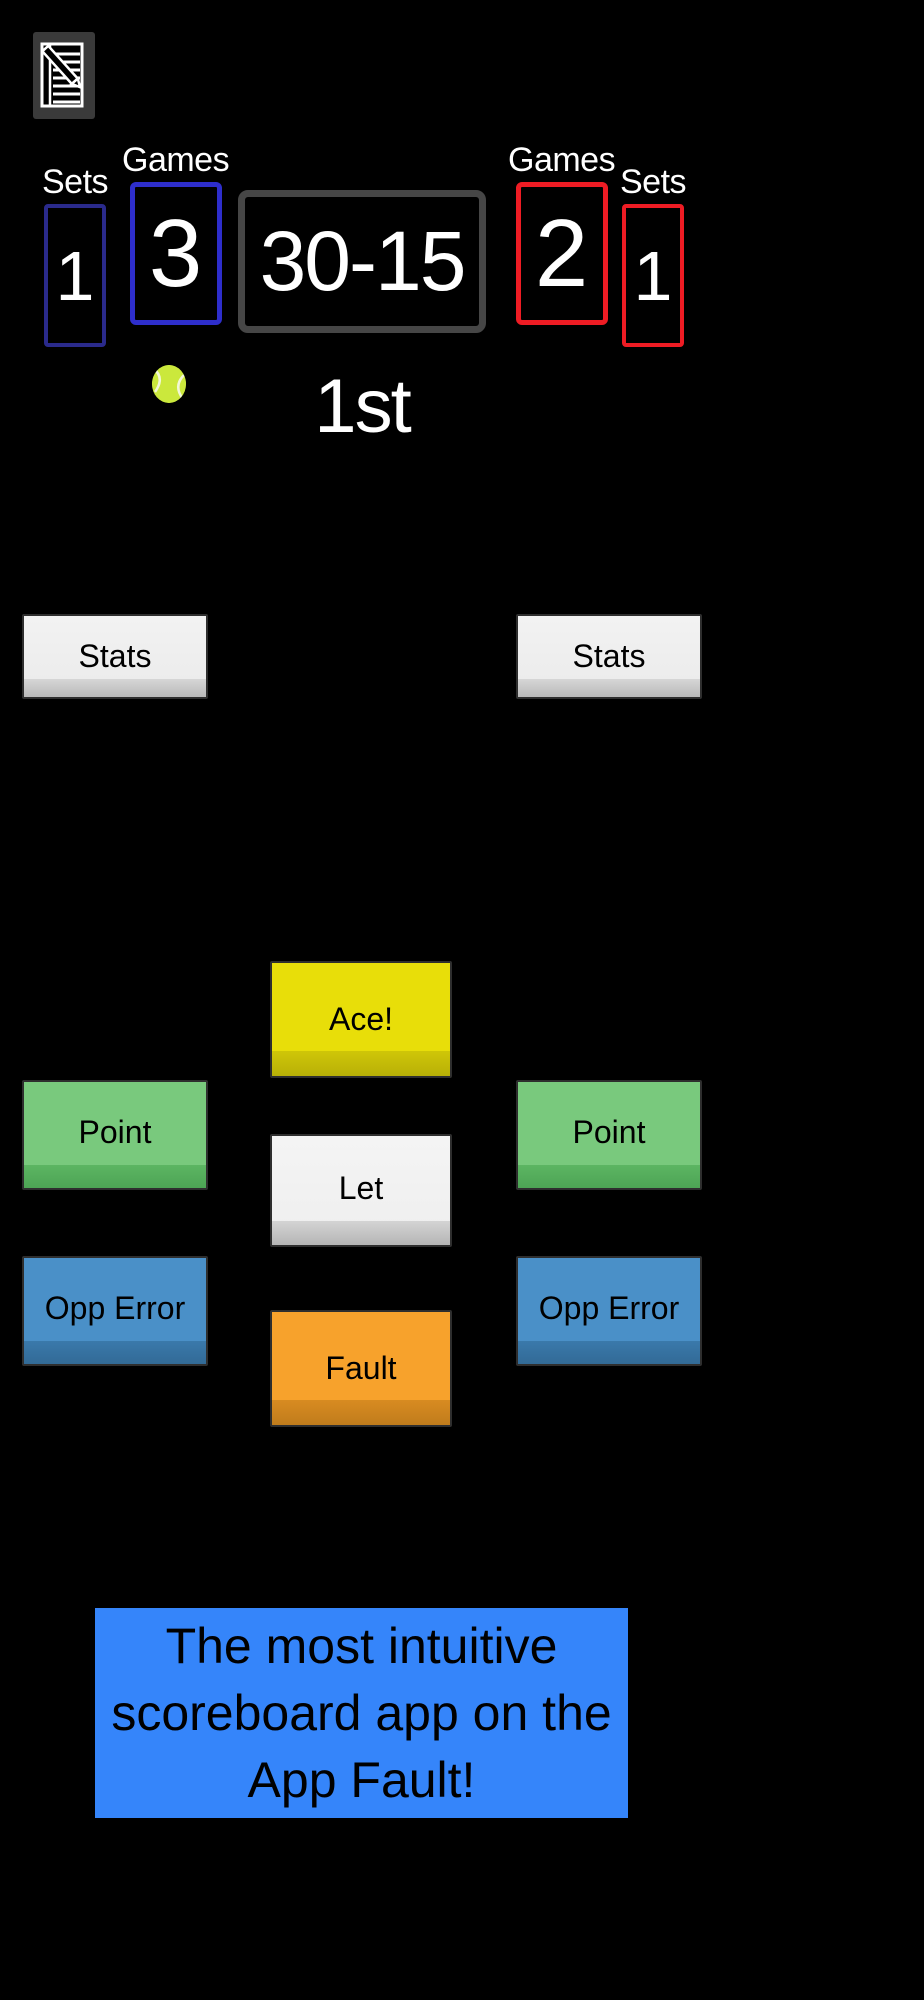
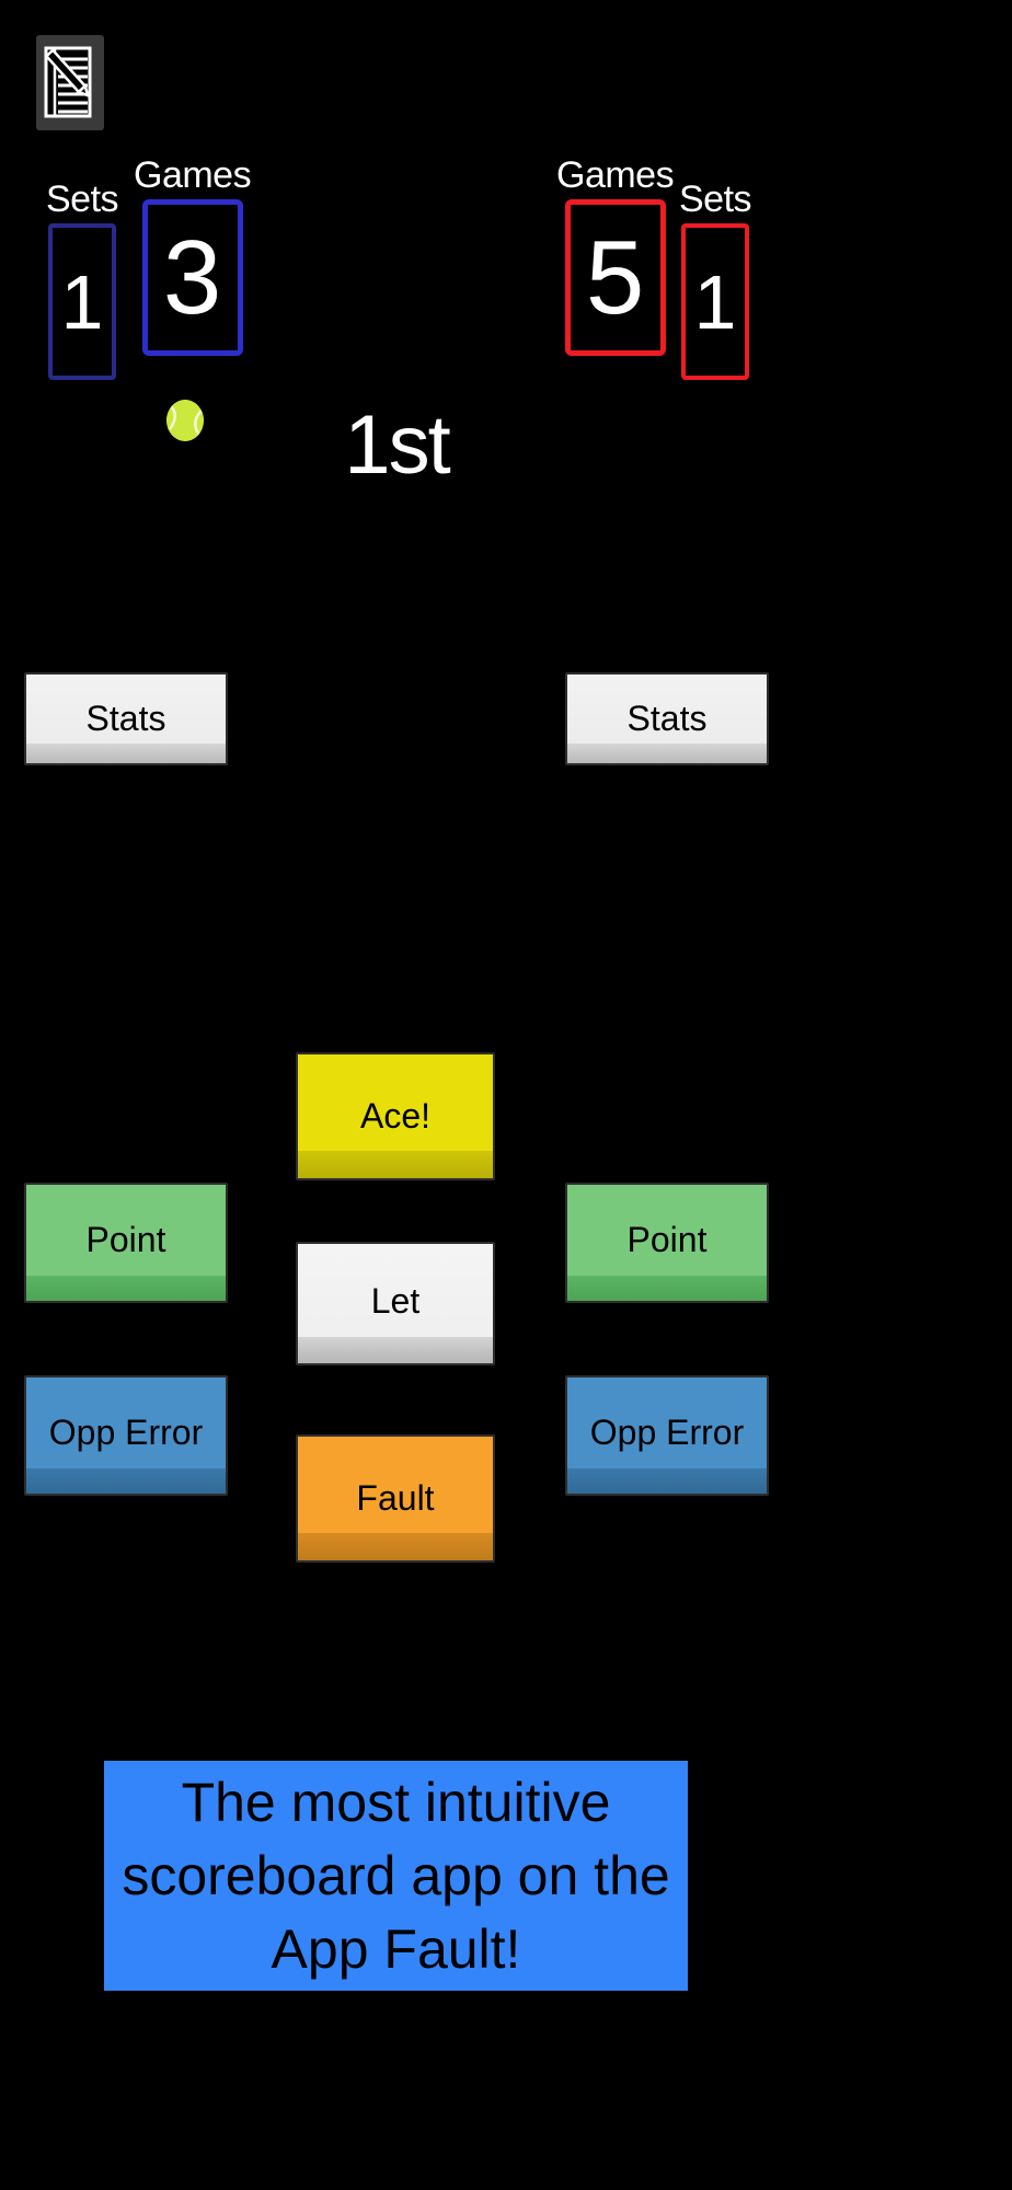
  Sets
  1
  Games
  3
- 30-15
  Games
- 2
+ 5
  Sets
  1
  1st
  Stats
  Stats
  Ace!
  Point
  Point
  Let
  Opp Error
  Opp Error
  Fault
  The most intuitive scoreboard app on the App Fault!
